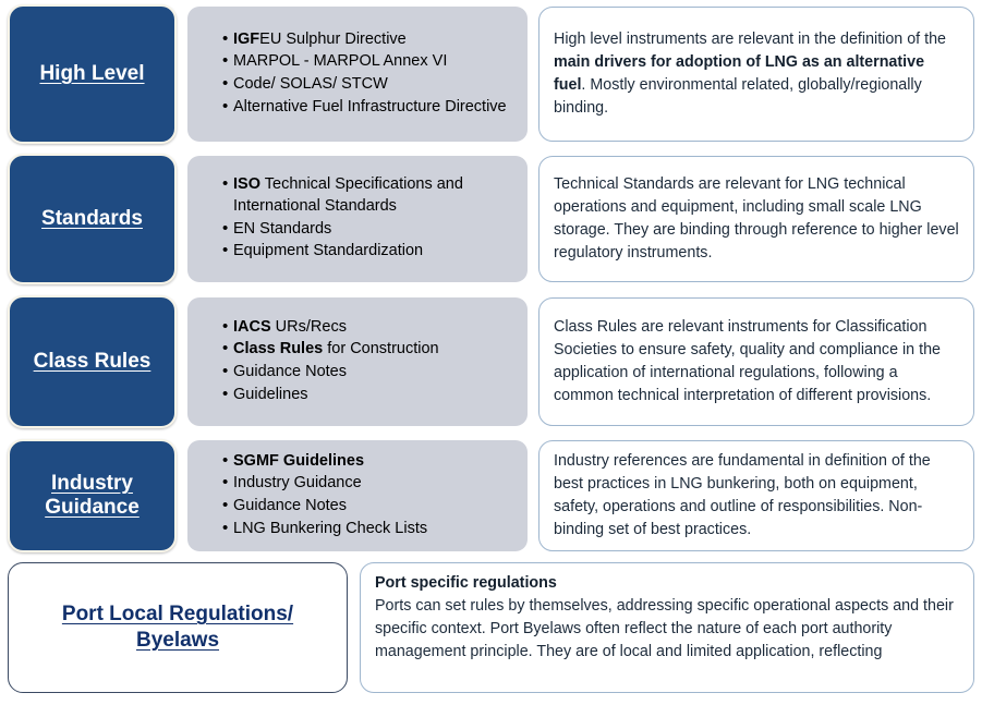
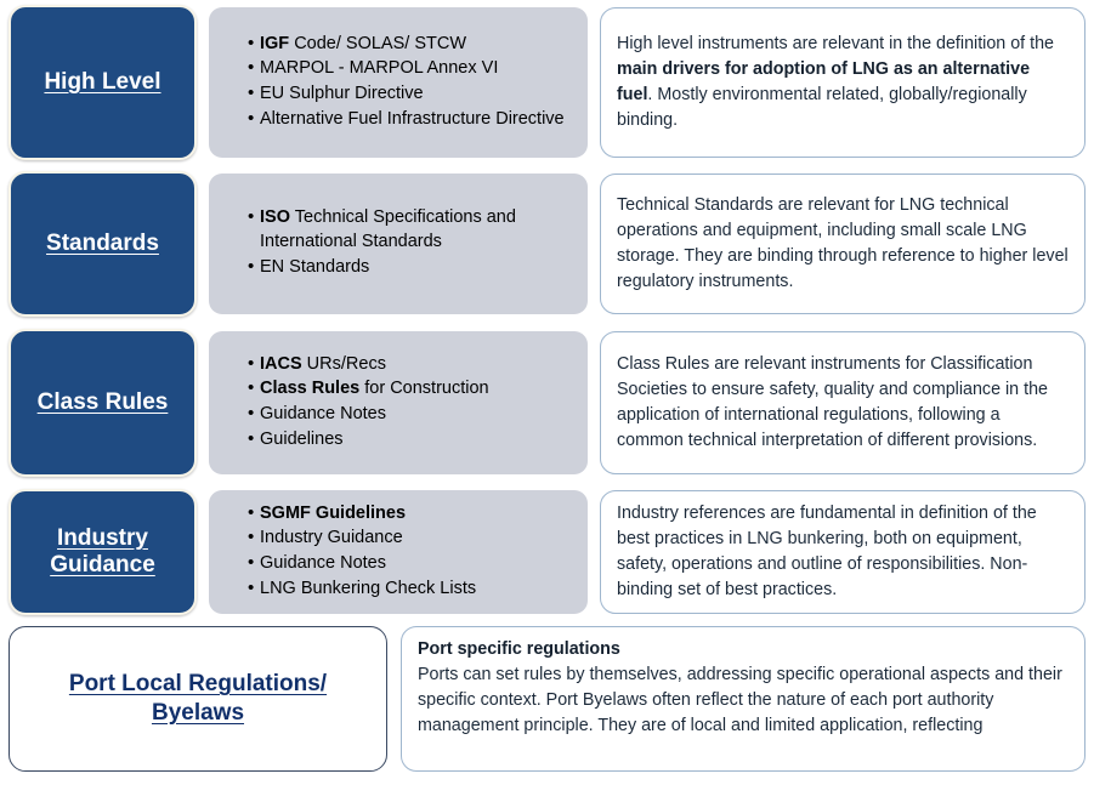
  High Level
- IGFEU Sulphur Directive
+ IGF Code/ SOLAS/ STCW
  MARPOL - MARPOL Annex VI
- Code/ SOLAS/ STCW
+ EU Sulphur Directive
  Alternative Fuel Infrastructure Directive
  High level instruments are relevant in the definition of the main drivers for adoption of LNG as an alternative fuel. Mostly environmental related, globally/regionally binding.
  Standards
  ISO Technical Specifications and International Standards
  EN Standards
- Equipment Standardization
  Technical Standards are relevant for LNG technical operations and equipment, including small scale LNG storage. They are binding through reference to higher level regulatory instruments.
  Class Rules
  IACS URs/Recs
  Class Rules for Construction
  Guidance Notes
  Guidelines
  Class Rules are relevant instruments for Classification Societies to ensure safety, quality and compliance in the application of international regulations, following a common technical interpretation of different provisions.
  Industry Guidance
  SGMF Guidelines
  Industry Guidance
  Guidance Notes
  LNG Bunkering Check Lists
  Industry references are fundamental in definition of the best practices in LNG bunkering, both on equipment, safety, operations and outline of responsibilities. Non-binding set of best practices.
  Port Local Regulations/ Byelaws
  Port specific regulations
  Ports can set rules by themselves, addressing specific operational aspects and their specific context. Port Byelaws often reflect the nature of each port authority management principle. They are of local and limited application, reflecting
